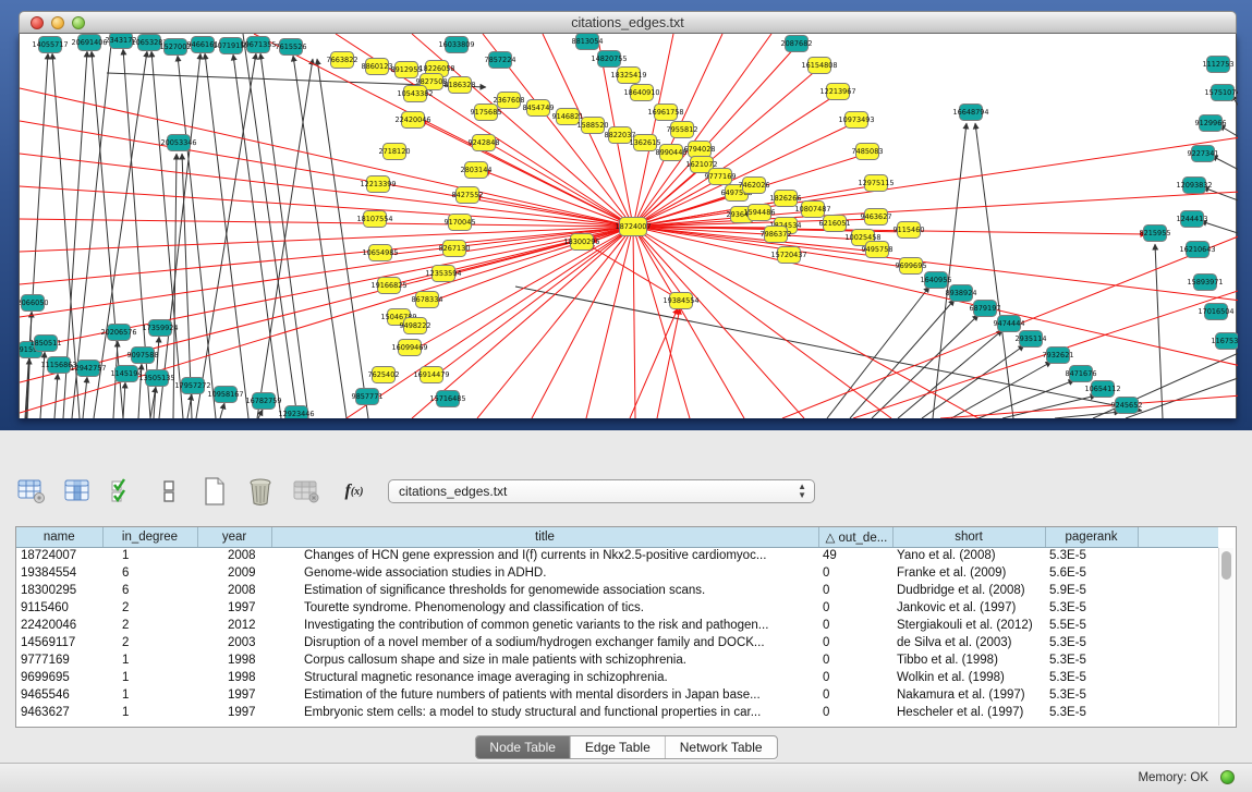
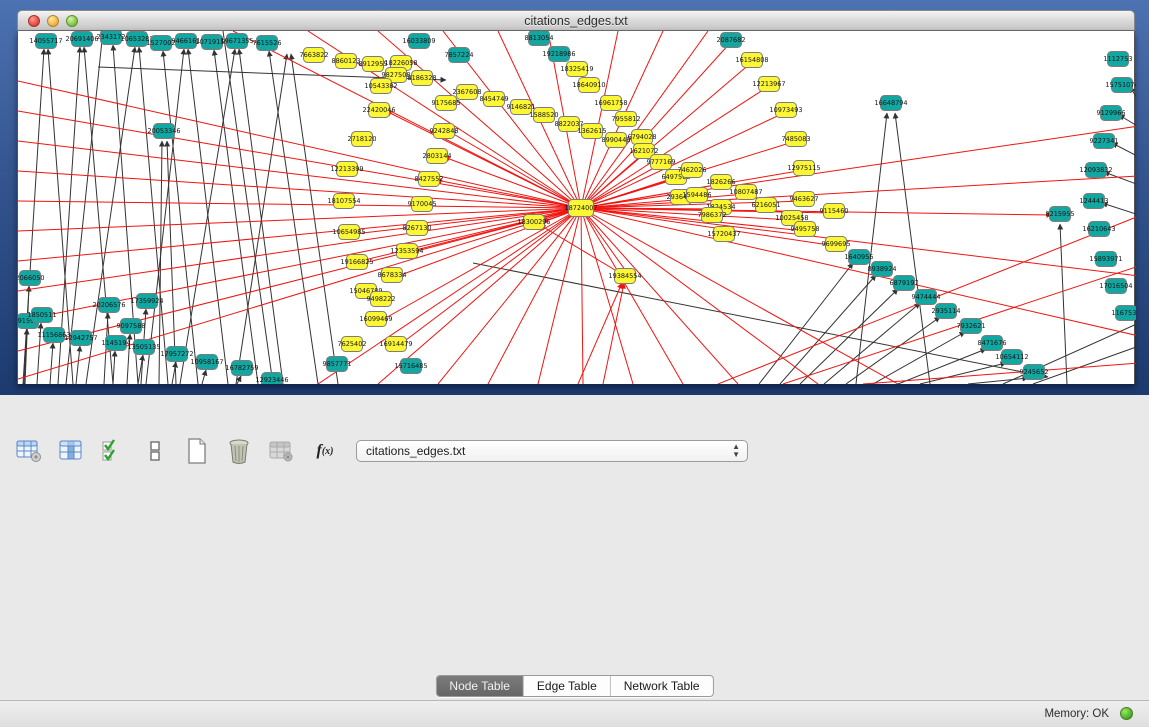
  citations_edges.txt
  14055717
  20691406
  2343172
  1065328
  1527002
  9466161
  1071915
  19671355
  7615526
  20053346
  16033809
  7857224
  8813054
- 14820755
+ 19218986
  2087682
  16648794
  1112753
  1575107
  9129966
  9227341
  12093832
  1244413
  8215955
  16210643
  15893971
  17016504
  116753
  1640955
  8938924
  6879197
  9474444
  2935114
  7932621
  8471676
  10654112
  9245652
  1850511
  11156863
  12942757
  20206576
  1145194
  9097588
  17359924
  13505135
  17957272
  10958167
  16782759
  12923446
  2066050
  9857771
  15716485
  7663822
  8860123
  8912955
  18226058
  9827508
  8186328
  10543382
  22420046
  2718120
  12213399
  18107554
  9175685
  2367608
  9242848
  2803144
  8427552
  9170045
  8454749
  9146821
  1588520
  8822037
  1362615
  8990448
  6794028
  7955812
  16961758
  18640910
  18325419
  10654985
  19166825
  12353594
  8267130
  8678334
  150467
  9498222
  16099469
  7625402
  16914479
  18724007
  18300295
  19384554
  1621072
  9777169
  64975
  7462026
  29364
  16154808
  12213967
  10973493
  7485083
  12975115
  1826266
  1594486
  10807487
  6216051
  9463627
  10025458
  9495758
  7986372
  15720437
  9115460
  9699695
  f
  (x)
  citations_edges.txt
  ▲
  ▼
- name	in_degree	year	title	△ out_de...	short	pagerank
- 18724007	1	2008	Changes of HCN gene expression and I(f) currents in Nkx2.5-positive cardiomyoc...	49	Yano et al. (2008)	5.3E-5
- 19384554	6	2009	Genome-wide association studies in ADHD.	0	Franke et al. (2009)	5.6E-5
- 18300295	6	2008	Estimation of significance thresholds for genomewide association scans.	0	Dudbridge et al. (2008)	5.9E-5
- 9115460	2	1997	Tourette syndrome. Phenomenology and classification of tics.	0	Jankovic et al. (1997)	5.3E-5
- 22420046	2	2012	Investigating the contribution of common genetic variants to the risk and pathogen...	0	Stergiakouli et al. (2012)	5.5E-5
- 14569117	2	2003	Disruption of a novel member of a sodium/hydrogen exchanger family and DOCK...	0	de Silva et al. (2003)	5.3E-5
- 9777169	1	1998	Corpus callosum shape and size in male patients with schizophrenia.	0	Tibbo et al. (1998)	5.3E-5
- 9699695	1	1998	Structural magnetic resonance image averaging in schizophrenia.	0	Wolkin et al. (1998)	5.3E-5
- 9465546	1	1997	Estimation of the future numbers of patients with mental disorders in Japan base...	0	Nakamura et al. (1997)	5.3E-5
- 9463627	1	1997	Embryonic stem cells: a model to study structural and functional properties in car...	0	Hescheler et al. (1997)	5.3E-5
  Node Table
  Edge Table
  Network Table
  Memory: OK
